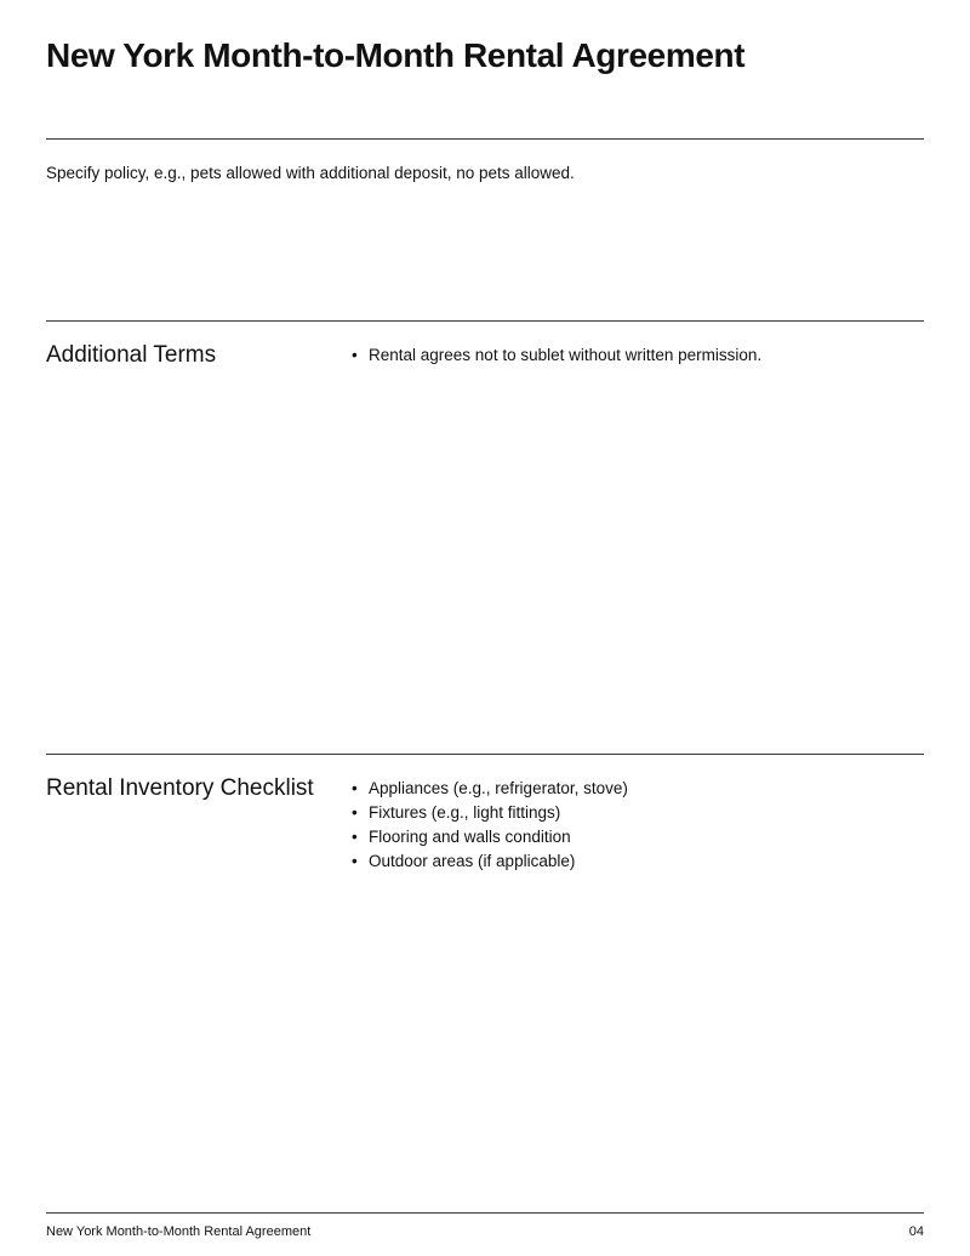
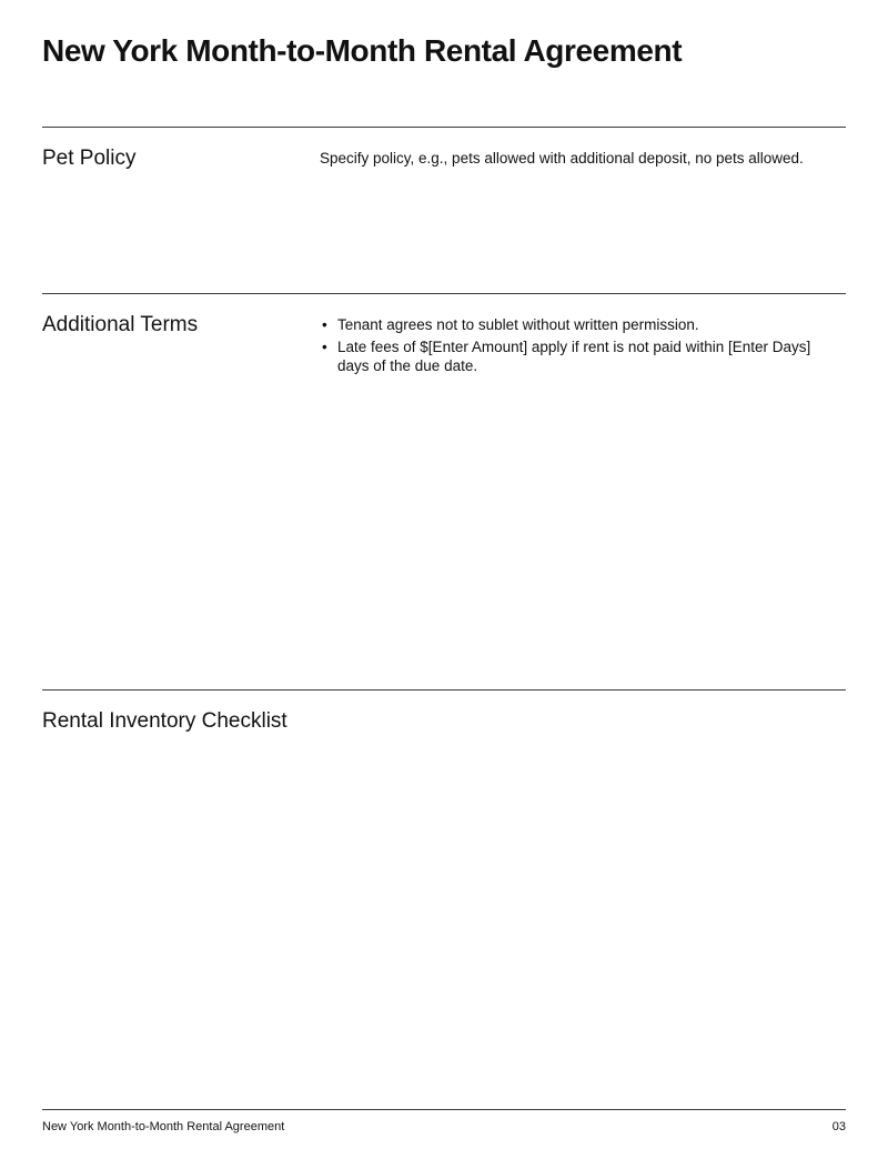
  New York Month-to-Month Rental Agreement
+ Pet Policy
  Specify policy, e.g., pets allowed with additional deposit, no pets allowed.
  Additional Terms
- Rental agrees not to sublet without written permission.
+ Tenant agrees not to sublet without written permission.
+ Late fees of $[Enter Amount] apply if rent is not paid within [Enter Days] days of the due date.
  Rental Inventory Checklist
- Appliances (e.g., refrigerator, stove)
- Fixtures (e.g., light fittings)
- Flooring and walls condition
- Outdoor areas (if applicable)
  New York Month-to-Month Rental Agreement
- 04
+ 03
